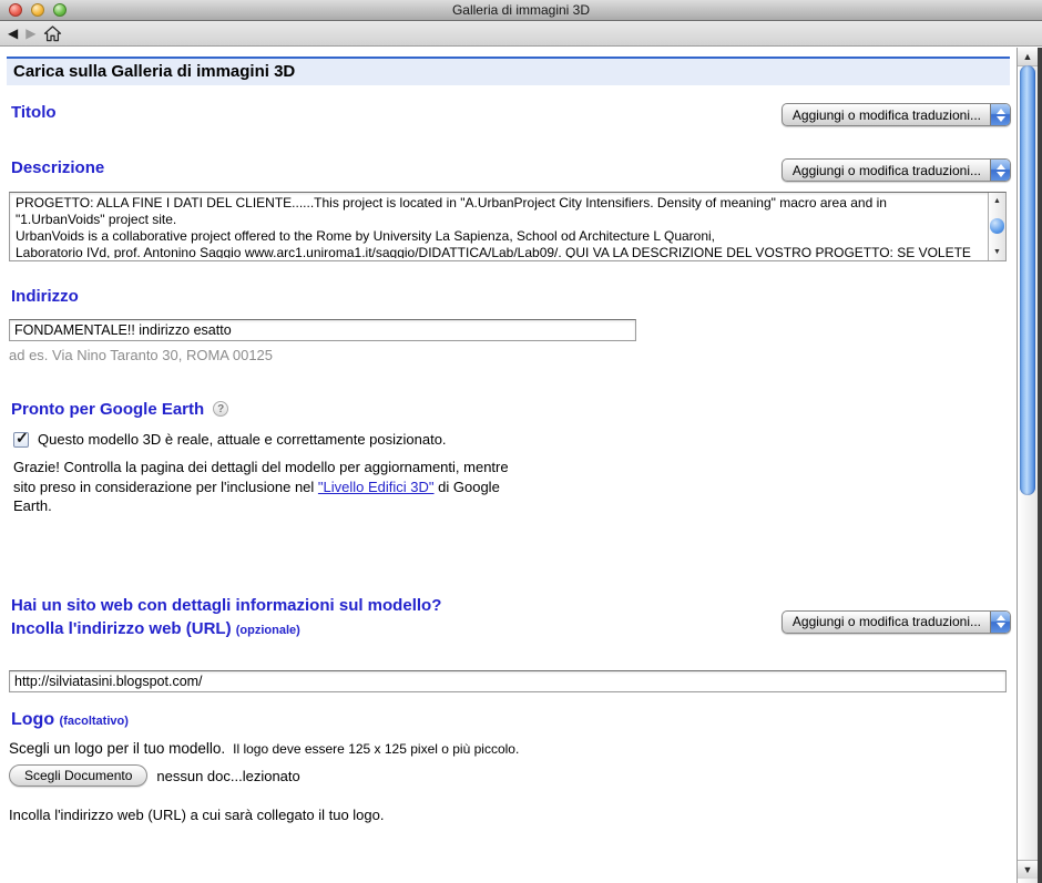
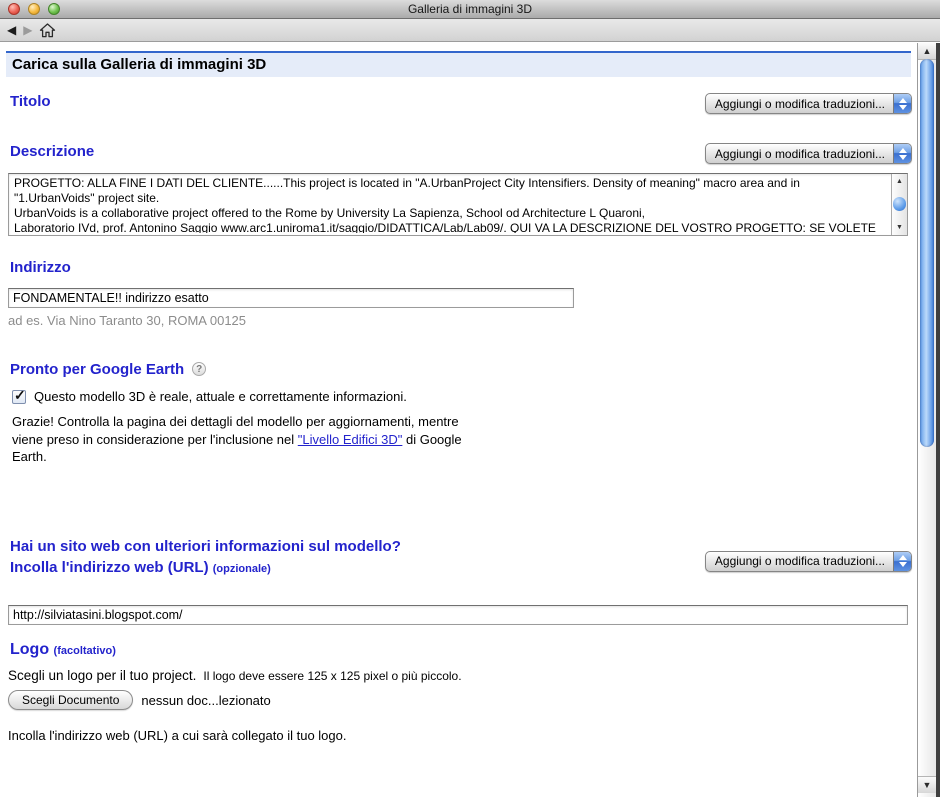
  Galleria di immagini 3D
  ◀
  ▶
  Carica sulla Galleria di immagini 3D
  Titolo
  Aggiungi o modifica traduzioni...
  Descrizione
  Aggiungi o modifica traduzioni...
  PROGETTO: ALLA FINE I DATI DEL CLIENTE......This project is located in "A.UrbanProject City Intensifiers. Density of meaning" macro area and in
  "1.UrbanVoids" project site.
  UrbanVoids is a collaborative project offered to the Rome by University La Sapienza, School od Architecture L Quaroni,
  Laboratorio IVd, prof. Antonino Saggio www.arc1.uniroma1.it/saggio/DIDATTICA/Lab/Lab09/. QUI VA LA DESCRIZIONE DEL VOSTRO PROGETTO: SE VOLETE
  Indirizzo
  FONDAMENTALE!! indirizzo esatto
  ad es. Via Nino Taranto 30, ROMA 00125
  Pronto per Google Earth ?
  ✓
- Questo modello 3D è reale, attuale e correttamente posizionato.
+ Questo modello 3D è reale, attuale e correttamente informazioni.
- Grazie! Controlla la pagina dei dettagli del modello per aggiornamenti, mentre sito preso in considerazione per l'inclusione nel "Livello Edifici 3D" di Google Earth.
+ Grazie! Controlla la pagina dei dettagli del modello per aggiornamenti, mentre viene preso in considerazione per l'inclusione nel "Livello Edifici 3D" di Google Earth.
- Hai un sito web con dettagli informazioni sul modello?
+ Hai un sito web con ulteriori informazioni sul modello?
  Incolla l'indirizzo web (URL) (opzionale)
  Aggiungi o modifica traduzioni...
  http://silviatasini.blogspot.com/
  Logo (facoltativo)
- Scegli un logo per il tuo modello.
+ Scegli un logo per il tuo project.
  Il logo deve essere 125 x 125 pixel o più piccolo.
  Scegli Documento
  nessun doc...lezionato
  Incolla l'indirizzo web (URL) a cui sarà collegato il tuo logo.
  ▲
  ▼
